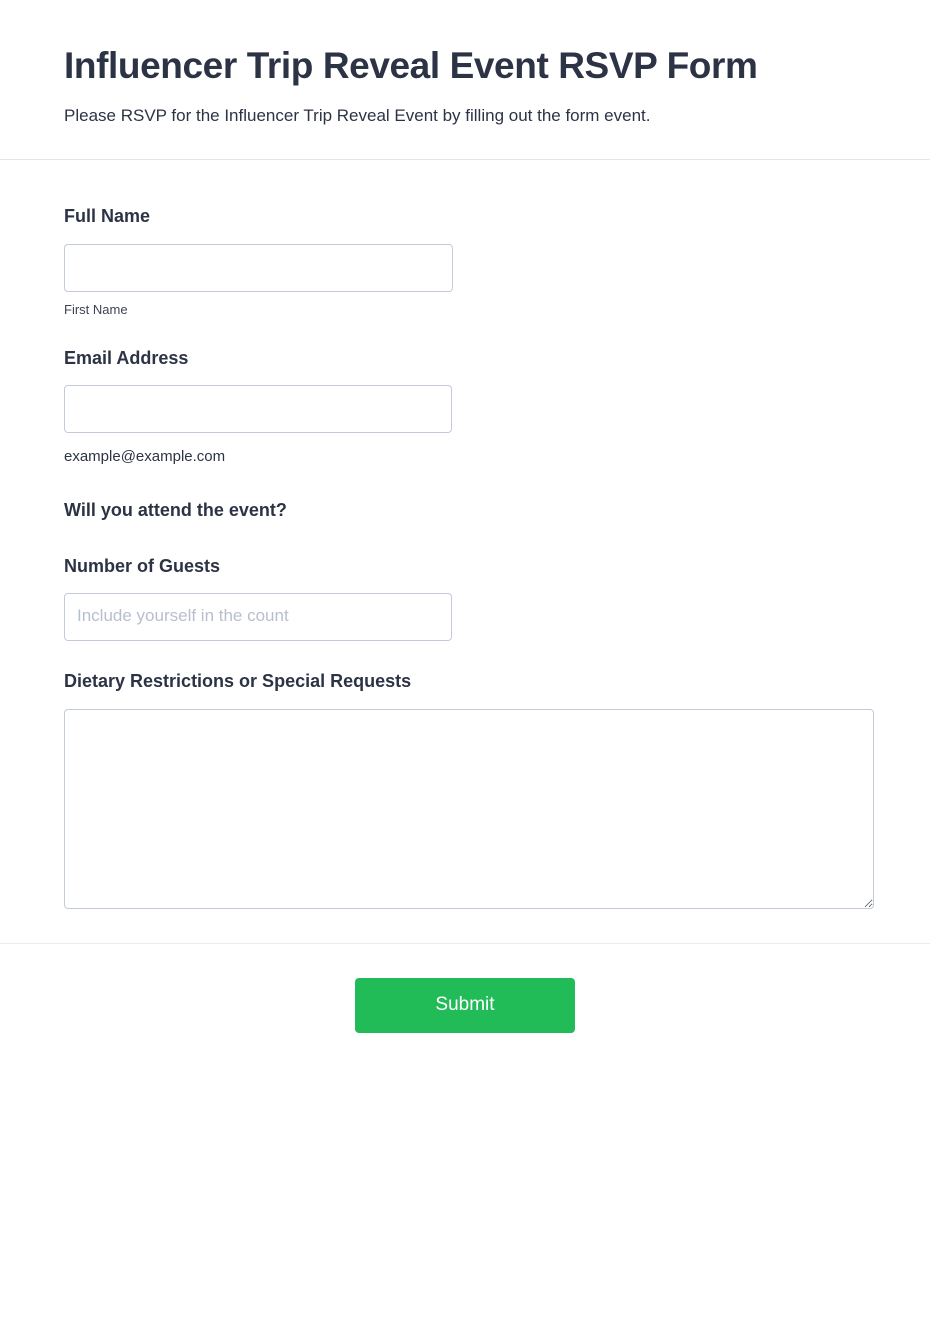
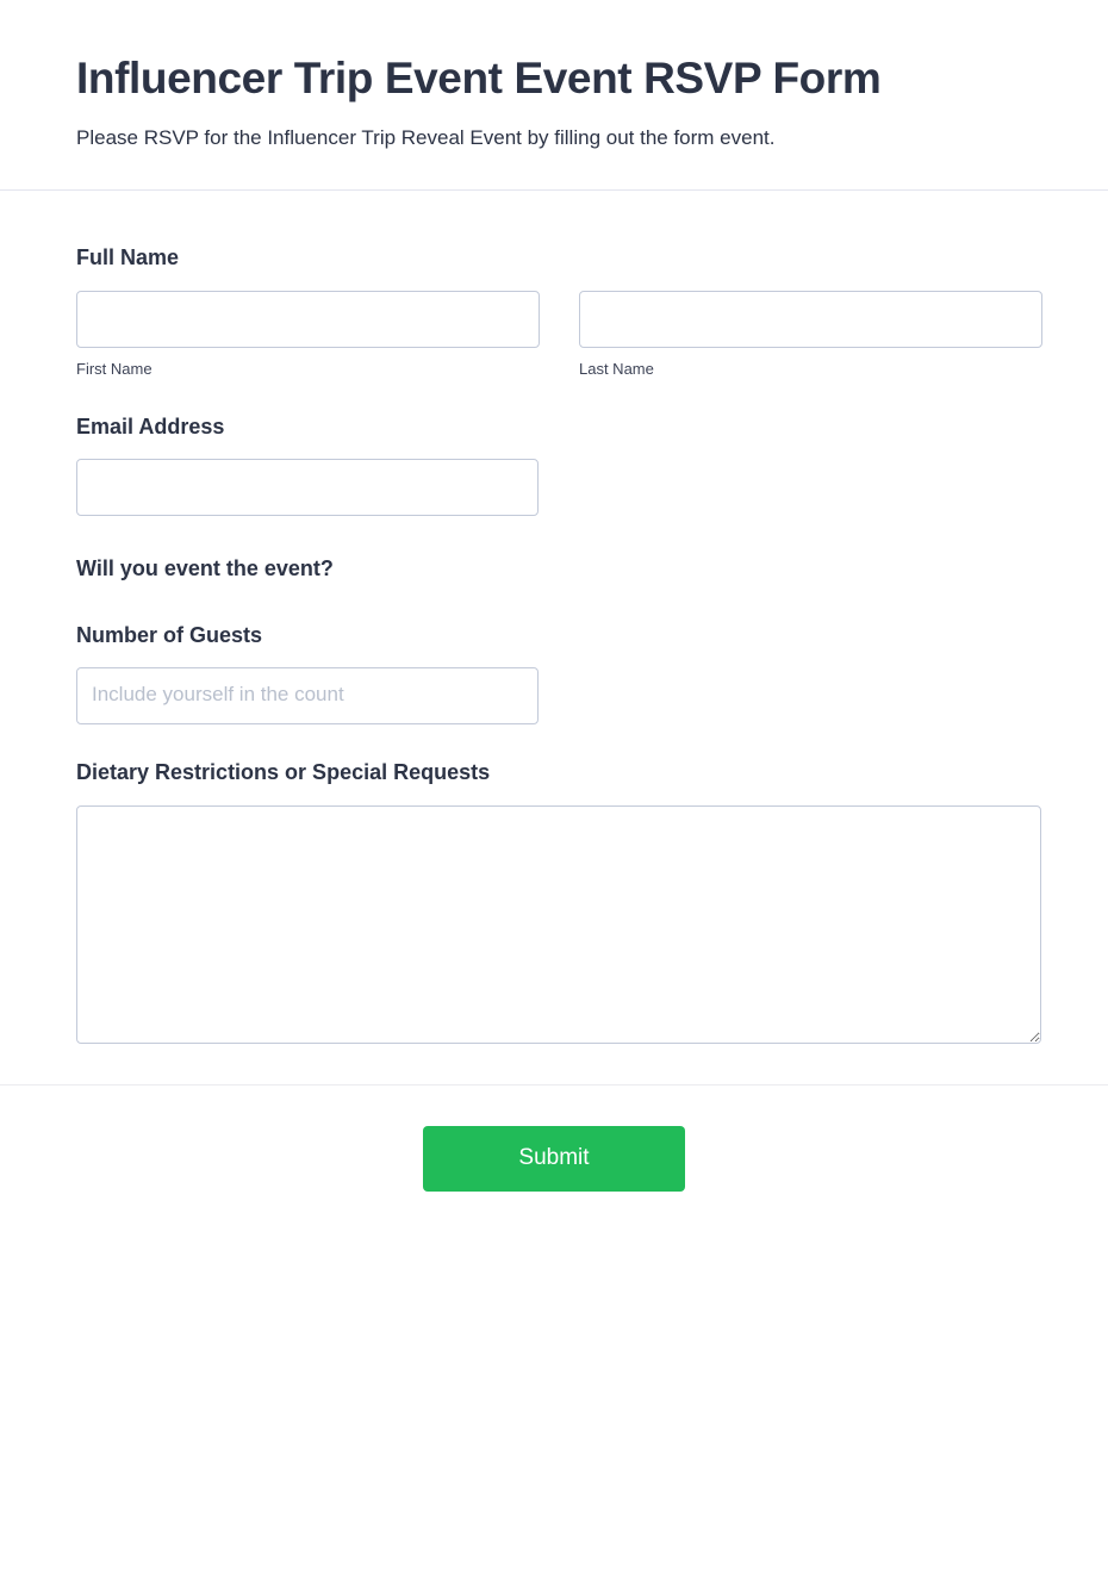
- Influencer Trip Reveal Event RSVP Form
+ Influencer Trip Event Event RSVP Form
  Please RSVP for the Influencer Trip Reveal Event by filling out the form event.
  Full Name
  First Name
+ Last Name
  Email Address
- example@example.com
- Will you attend the event?
+ Will you event the event?
  Number of Guests
  Include yourself in the count
  Dietary Restrictions or Special Requests
  Submit
